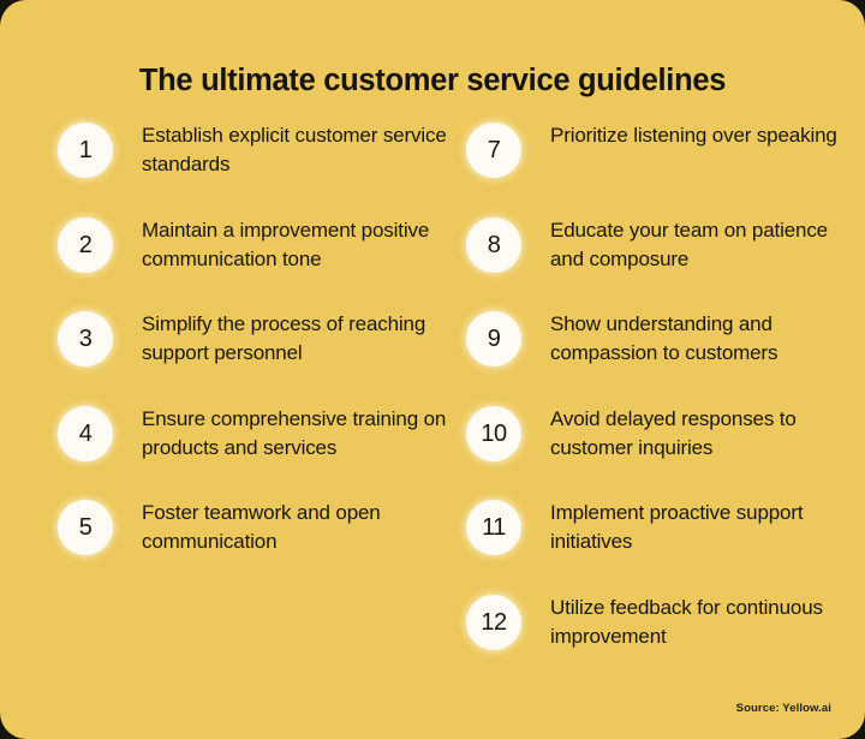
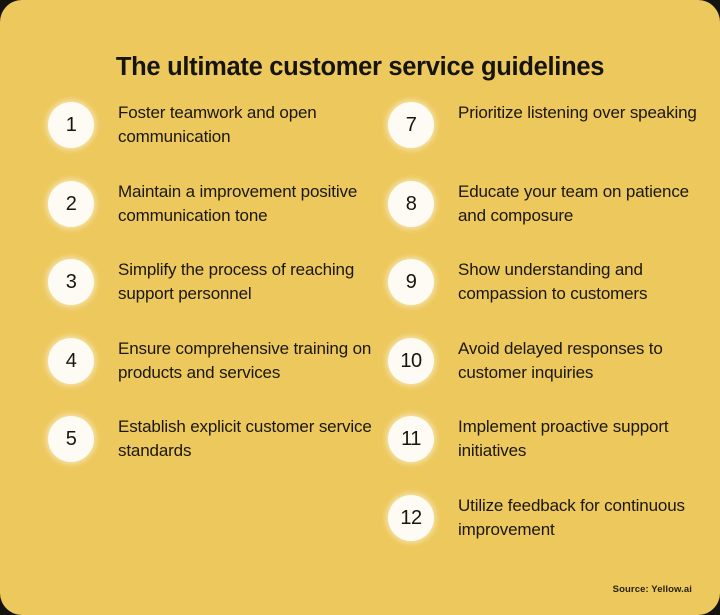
  The ultimate customer service guidelines
  1
- Establish explicit customer service standards
+ Foster teamwork and open communication
  2
  Maintain a improvement positive communication tone
  3
  Simplify the process of reaching support personnel
  4
  Ensure comprehensive training on products and services
  5
- Foster teamwork and open communication
+ Establish explicit customer service standards
  7
  Prioritize listening over speaking
  8
  Educate your team on patience and composure
  9
  Show understanding and compassion to customers
  10
  Avoid delayed responses to customer inquiries
  11
  Implement proactive support initiatives
  12
  Utilize feedback for continuous improvement
  Source: Yellow.ai
